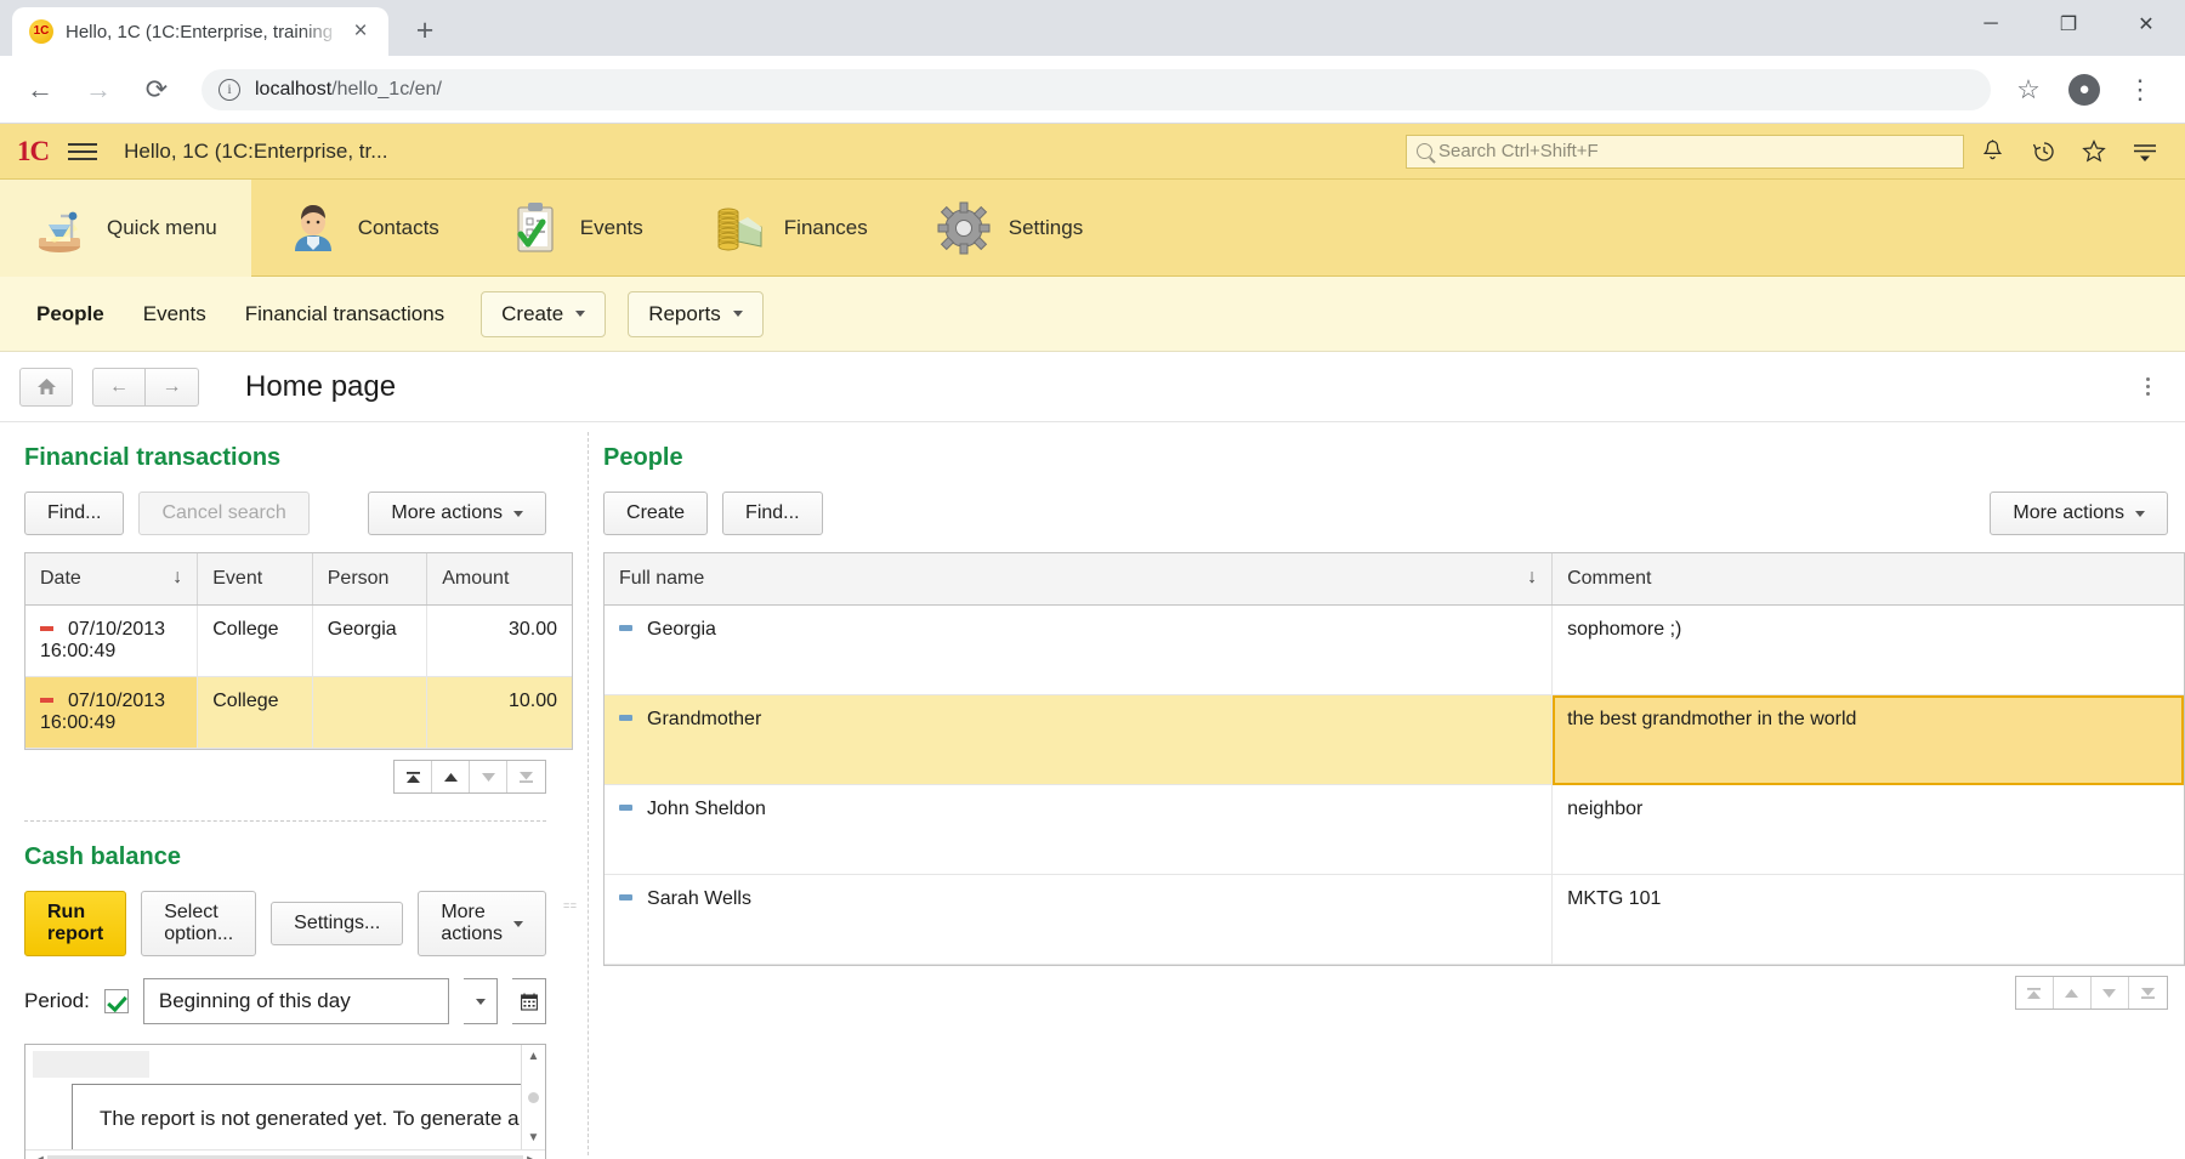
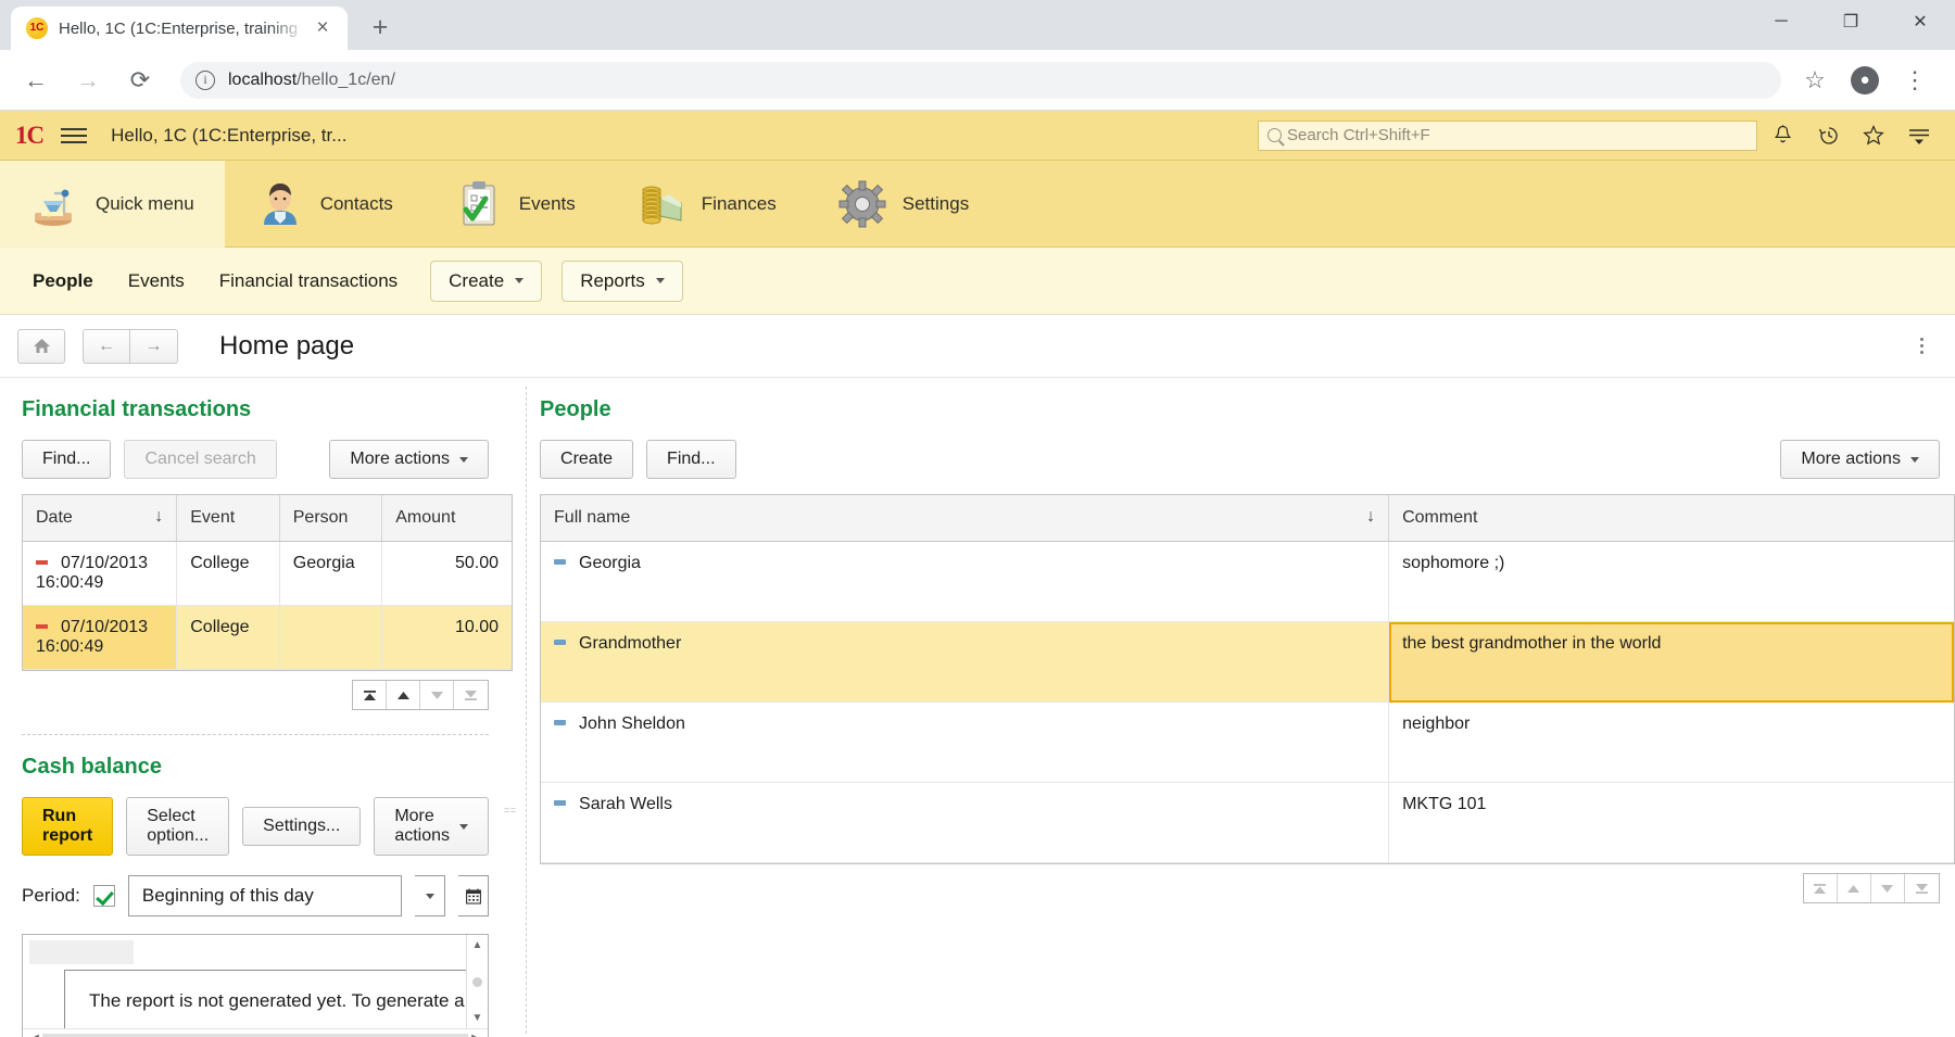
  1C
  Hello, 1C (1C:Enterprise, training
  ×
  +
  ─
  ❐
  ✕
  ←
  →
  ⟳
  i
  localhost
  /hello_1c/en/
  ☆
  ●
  ⋮
  1C
  Hello, 1C (1C:Enterprise, tr...
  Search Ctrl+Shift+F
  Quick menu
  Contacts
  Events
  Finances
  Settings
  People
  Events
  Financial transactions
  Create
  Reports
  ←
  →
  Home page
  Financial transactions
  Find...
  Cancel search
  More actions
  Date ↓	Event	Person	Amount
- 07/10/2013 16:00:49	College	Georgia	30.00
+ 07/10/2013 16:00:49	College	Georgia	50.00
  07/10/2013 16:00:49	College		10.00
  Cash balance
  Run report
  Select option...
  Settings...
  More actions
  Period:
  Beginning of this day
  ▲
  ▼
  People
  Create
  Find...
  More actions
  Full name ↓	Comment
  Georgia	sophomore ;)
  Grandmother	the best grandmother in the world
  John Sheldon	neighbor
  Sarah Wells	MKTG 101
